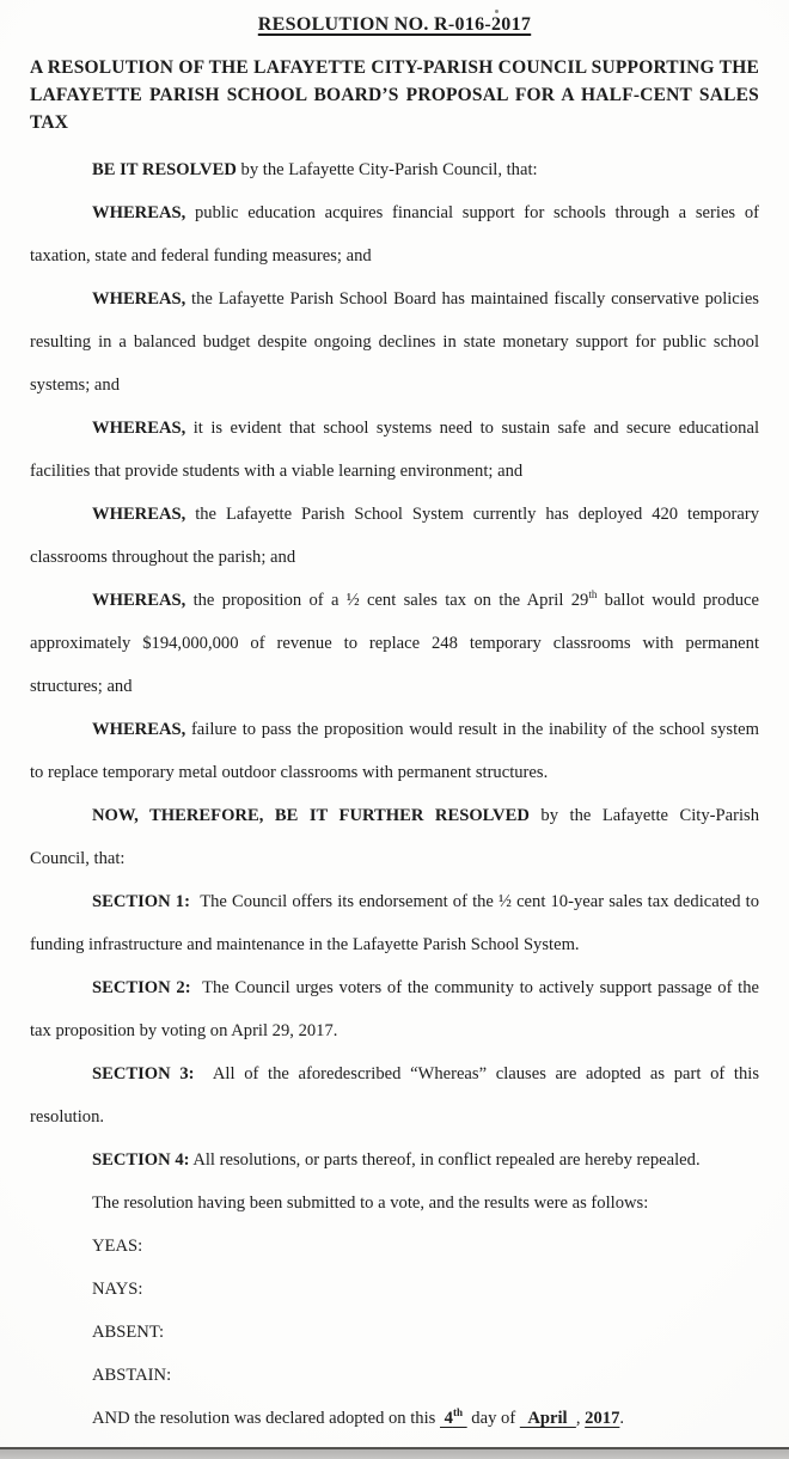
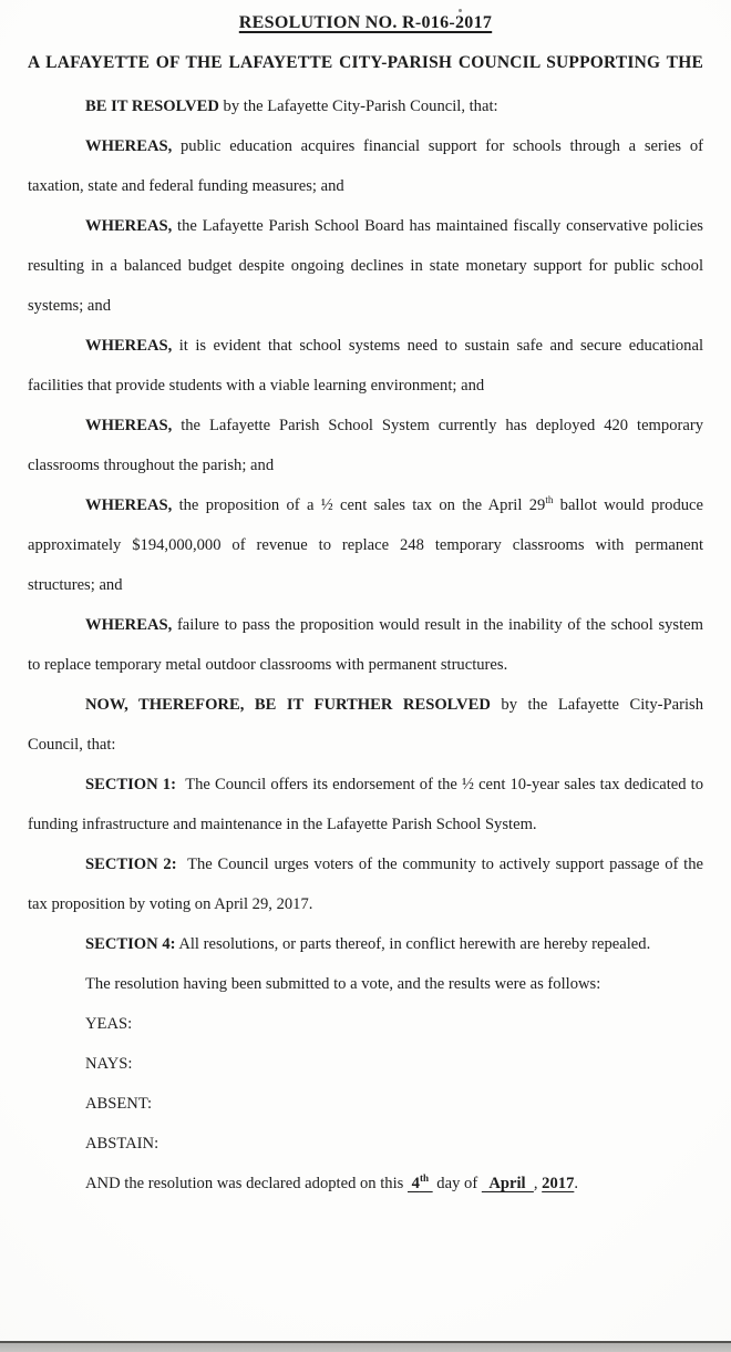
  RESOLUTION NO. R-016-2017
- A RESOLUTION OF THE LAFAYETTE CITY-PARISH COUNCIL SUPPORTING THE
+ A LAFAYETTE OF THE LAFAYETTE CITY-PARISH COUNCIL SUPPORTING THE
- LAFAYETTE PARISH SCHOOL BOARD’S PROPOSAL FOR A HALF-CENT SALES TAX
  BE IT RESOLVED by the Lafayette City-Parish Council, that:
  WHEREAS, public education acquires financial support for schools through a series of taxation, state and federal funding measures; and
  WHEREAS, the Lafayette Parish School Board has maintained fiscally conservative policies resulting in a balanced budget despite ongoing declines in state monetary support for public school systems; and
  WHEREAS, it is evident that school systems need to sustain safe and secure educational facilities that provide students with a viable learning environment; and
  WHEREAS, the Lafayette Parish School System currently has deployed 420 temporary classrooms throughout the parish; and
  WHEREAS, the proposition of a ½ cent sales tax on the April 29th ballot would produce approximately $194,000,000 of revenue to replace 248 temporary classrooms with permanent structures; and
  WHEREAS, failure to pass the proposition would result in the inability of the school system to replace temporary metal outdoor classrooms with permanent structures.
  NOW, THEREFORE, BE IT FURTHER RESOLVED by the Lafayette City-Parish Council, that:
  SECTION 1: The Council offers its endorsement of the ½ cent 10-year sales tax dedicated to funding infrastructure and maintenance in the Lafayette Parish School System.
  SECTION 2: The Council urges voters of the community to actively support passage of the tax proposition by voting on April 29, 2017.
- SECTION 3: All of the aforedescribed “Whereas” clauses are adopted as part of this resolution.
- SECTION 4: All resolutions, or parts thereof, in conflict repealed are hereby repealed.
+ SECTION 4: All resolutions, or parts thereof, in conflict herewith are hereby repealed.
  The resolution having been submitted to a vote, and the results were as follows:
  YEAS:
  NAYS:
  ABSENT:
  ABSTAIN:
  AND the resolution was declared adopted on this 4th day of April , 2017.
